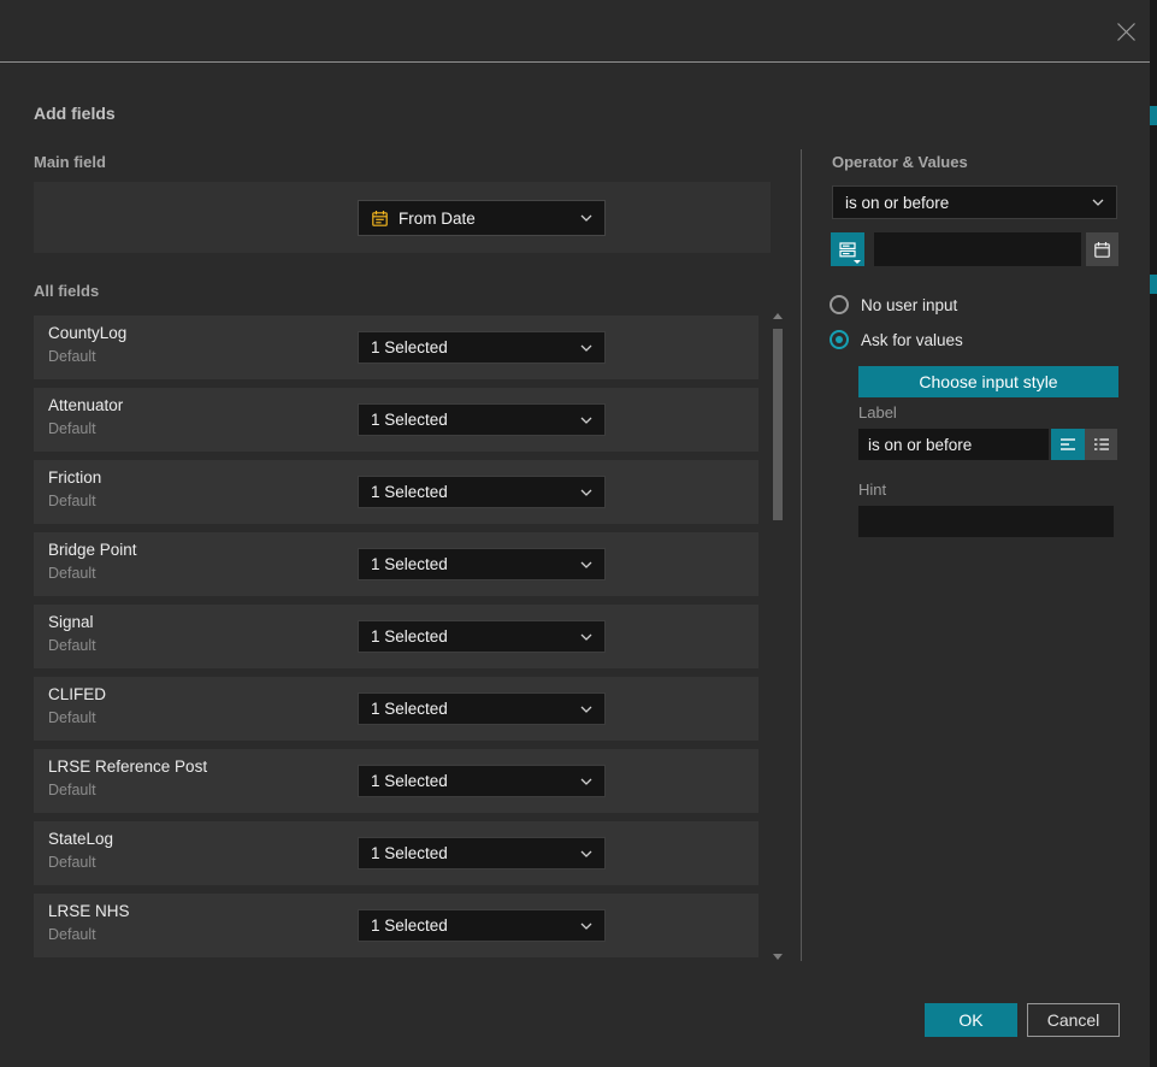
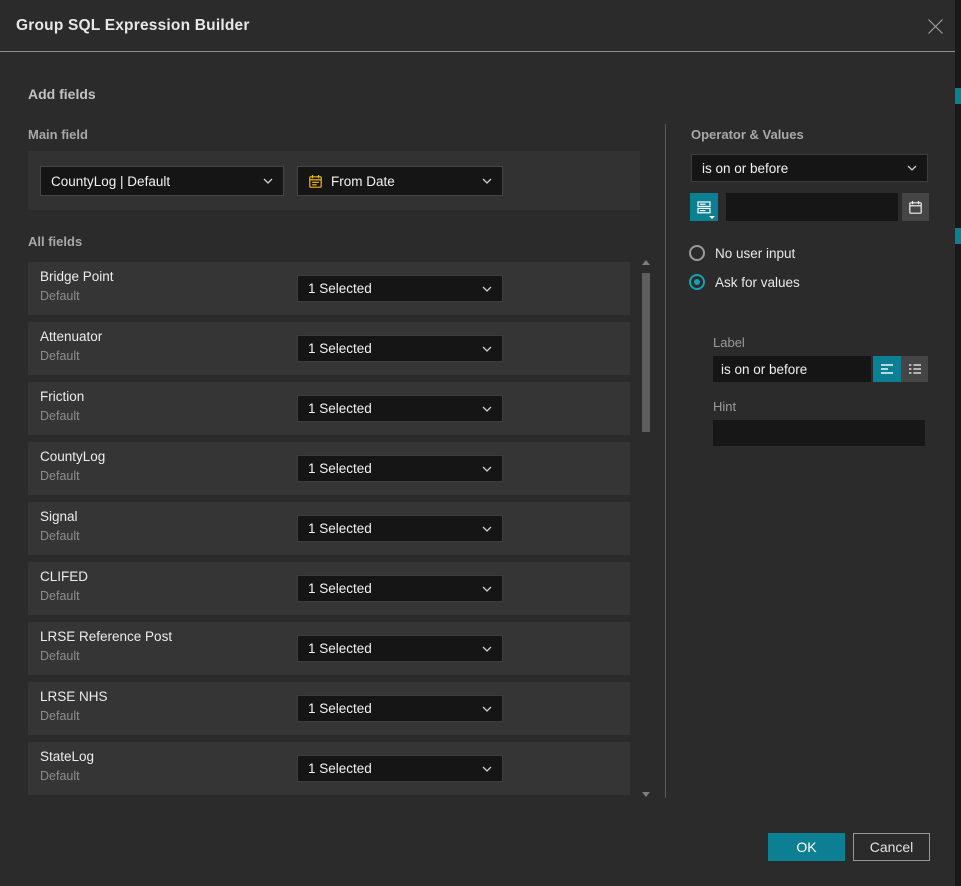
+ Group SQL Expression Builder
  Add fields
  Main field
+ CountyLog | Default
  From Date
  All fields
- CountyLog
+ Bridge Point
  Default
  1 Selected
  Attenuator
  Default
  1 Selected
  Friction
  Default
  1 Selected
- Bridge Point
+ CountyLog
  Default
  1 Selected
  Signal
  Default
  1 Selected
  CLIFED
  Default
  1 Selected
  LRSE Reference Post
  Default
  1 Selected
- StateLog
+ LRSE NHS
  Default
  1 Selected
- LRSE NHS
+ StateLog
  Default
  1 Selected
  Operator & Values
  is on or before
  No user input
  Ask for values
- Choose input style
  Label
  is on or before
  Hint
  OK
  Cancel
